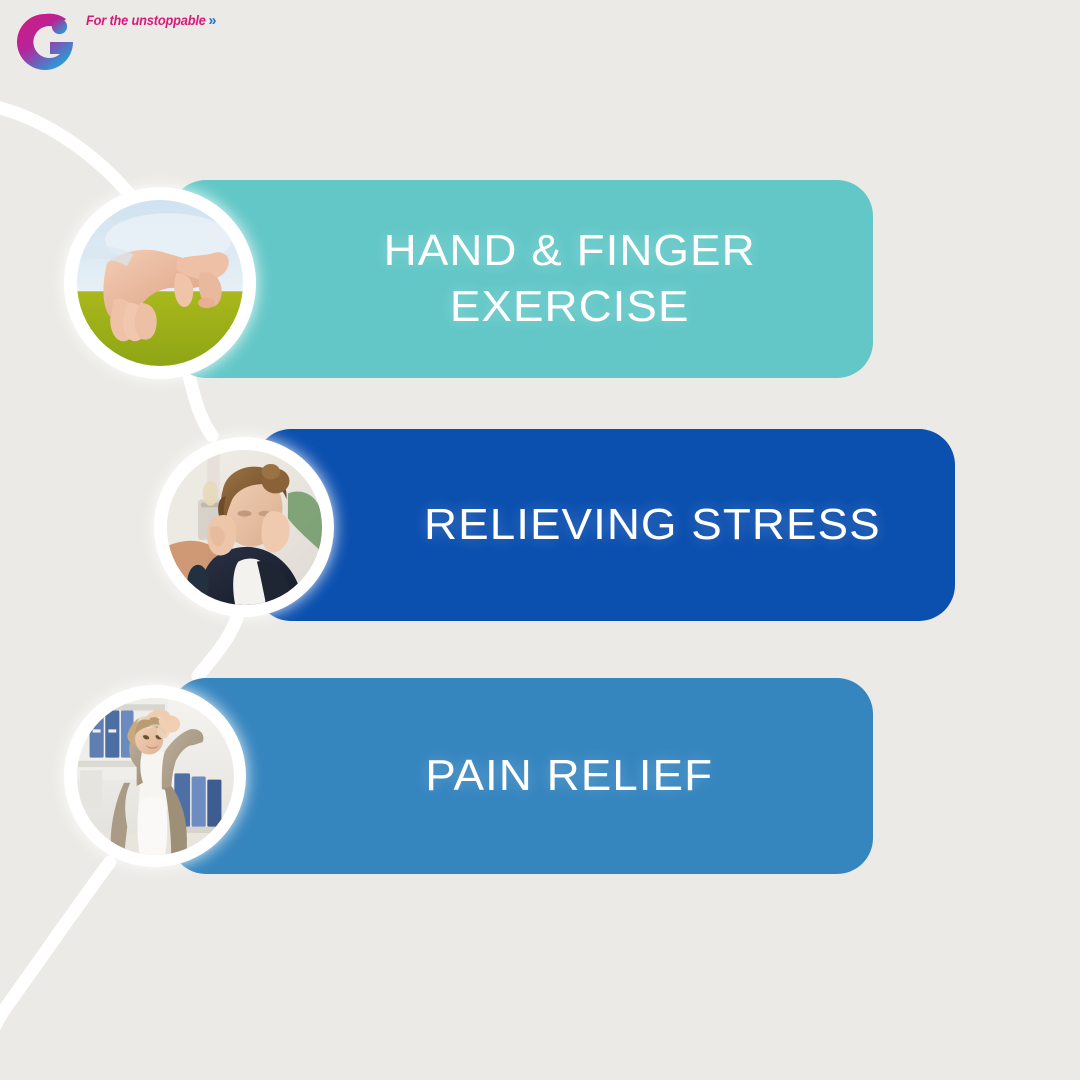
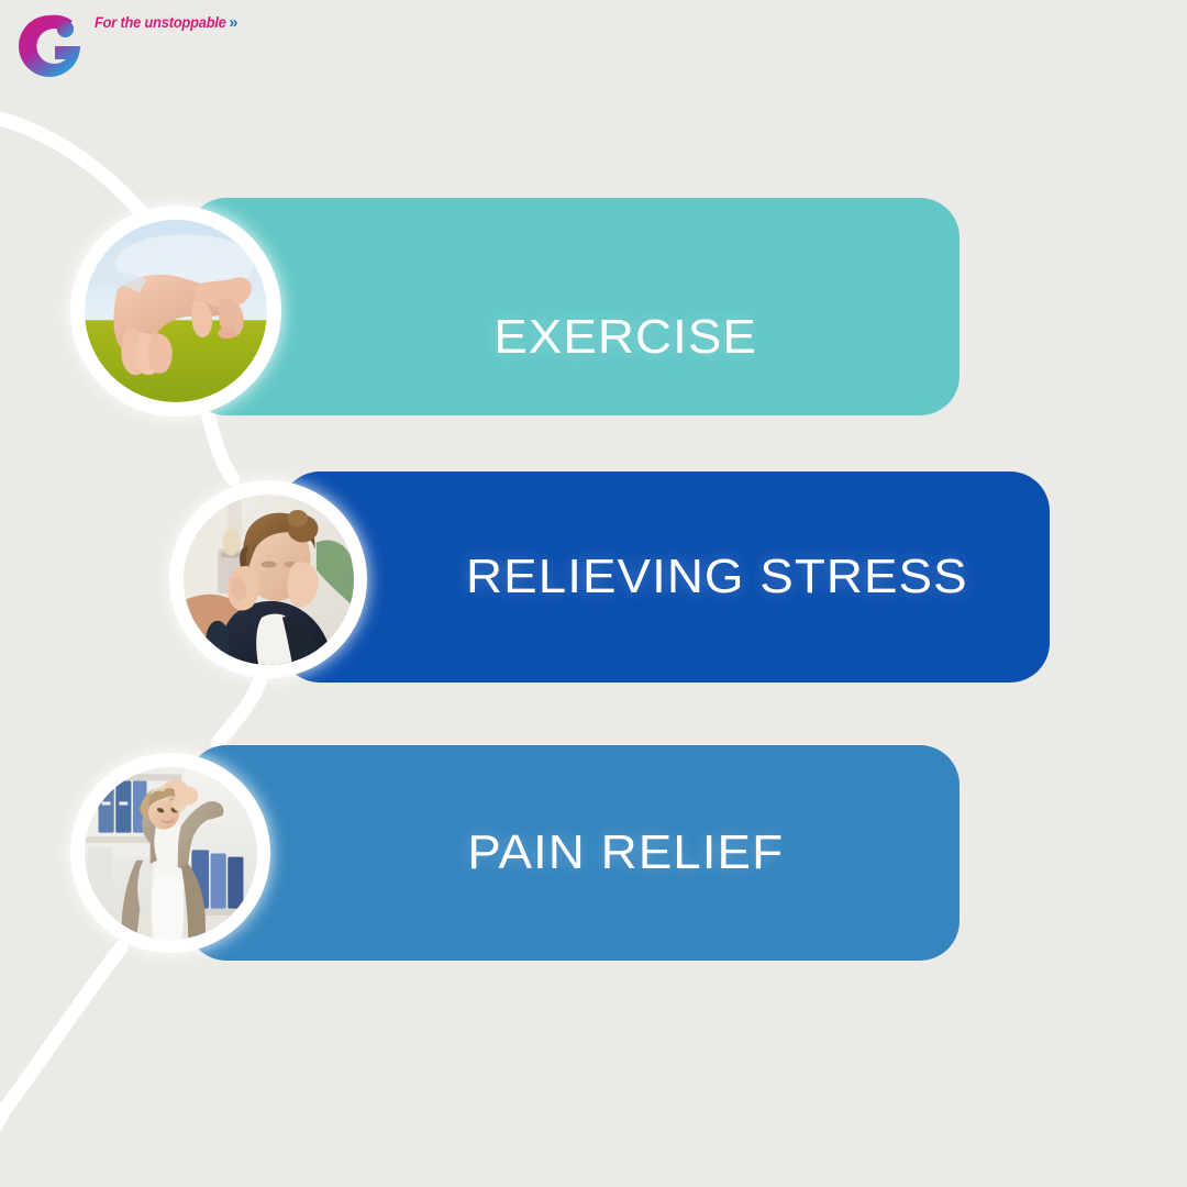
  For the unstoppable
  »
- HAND & FINGER
  EXERCISE
  RELIEVING STRESS
  PAIN RELIEF
